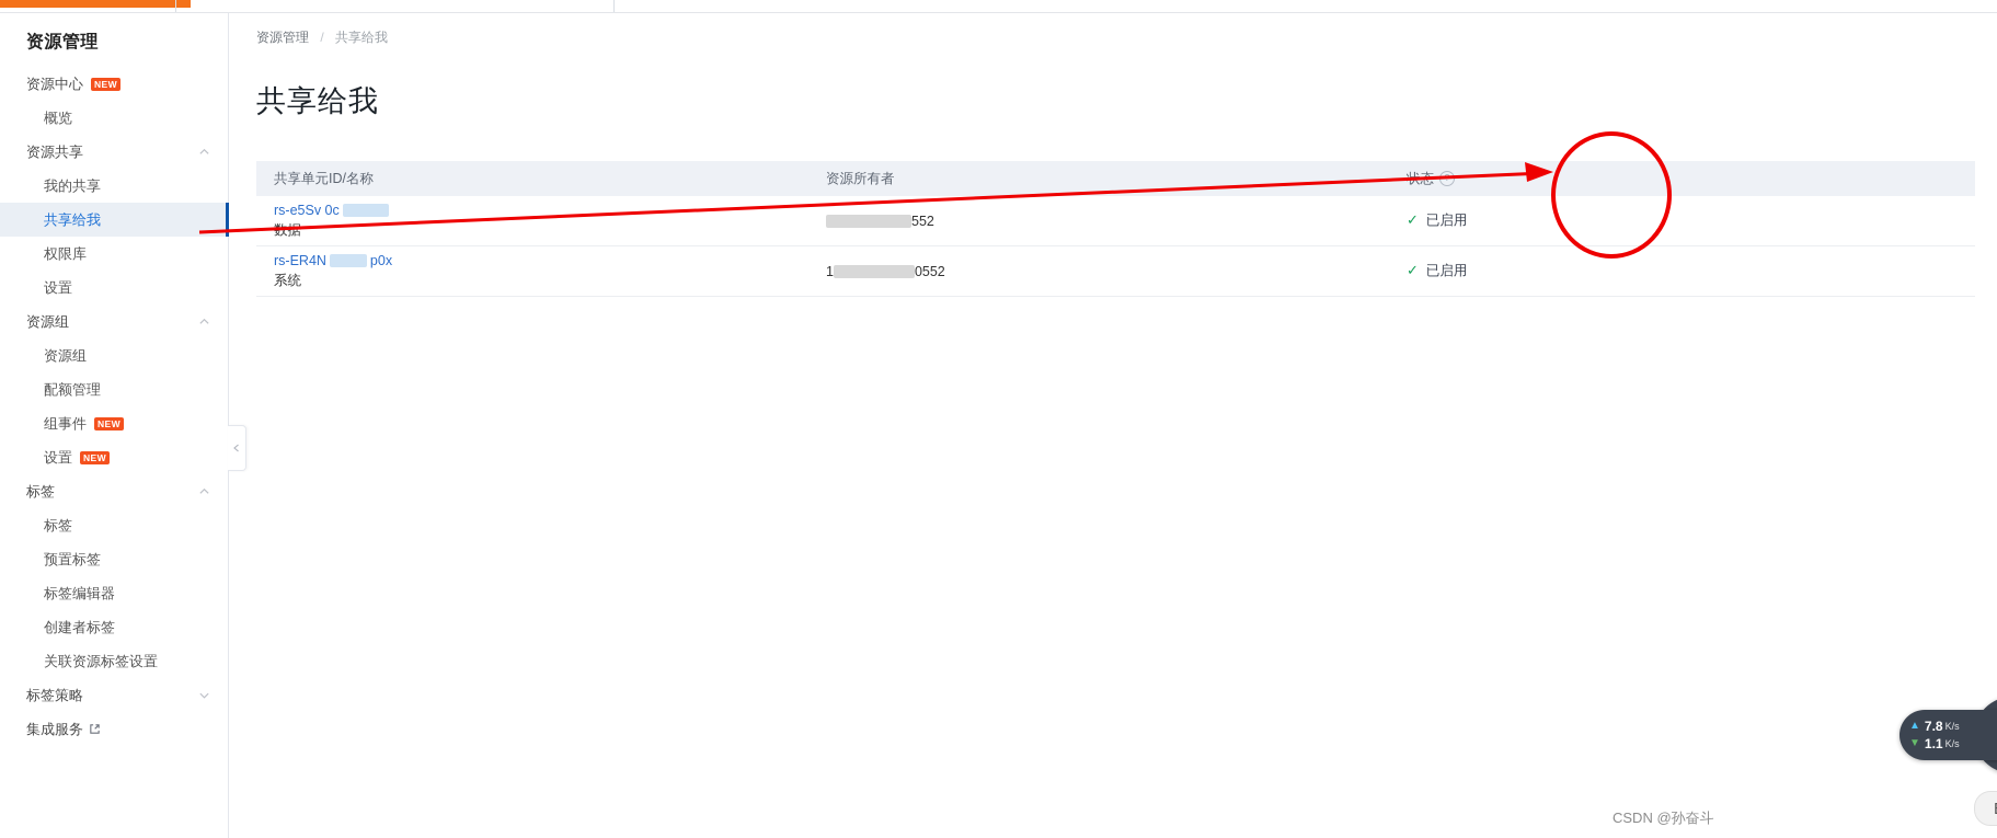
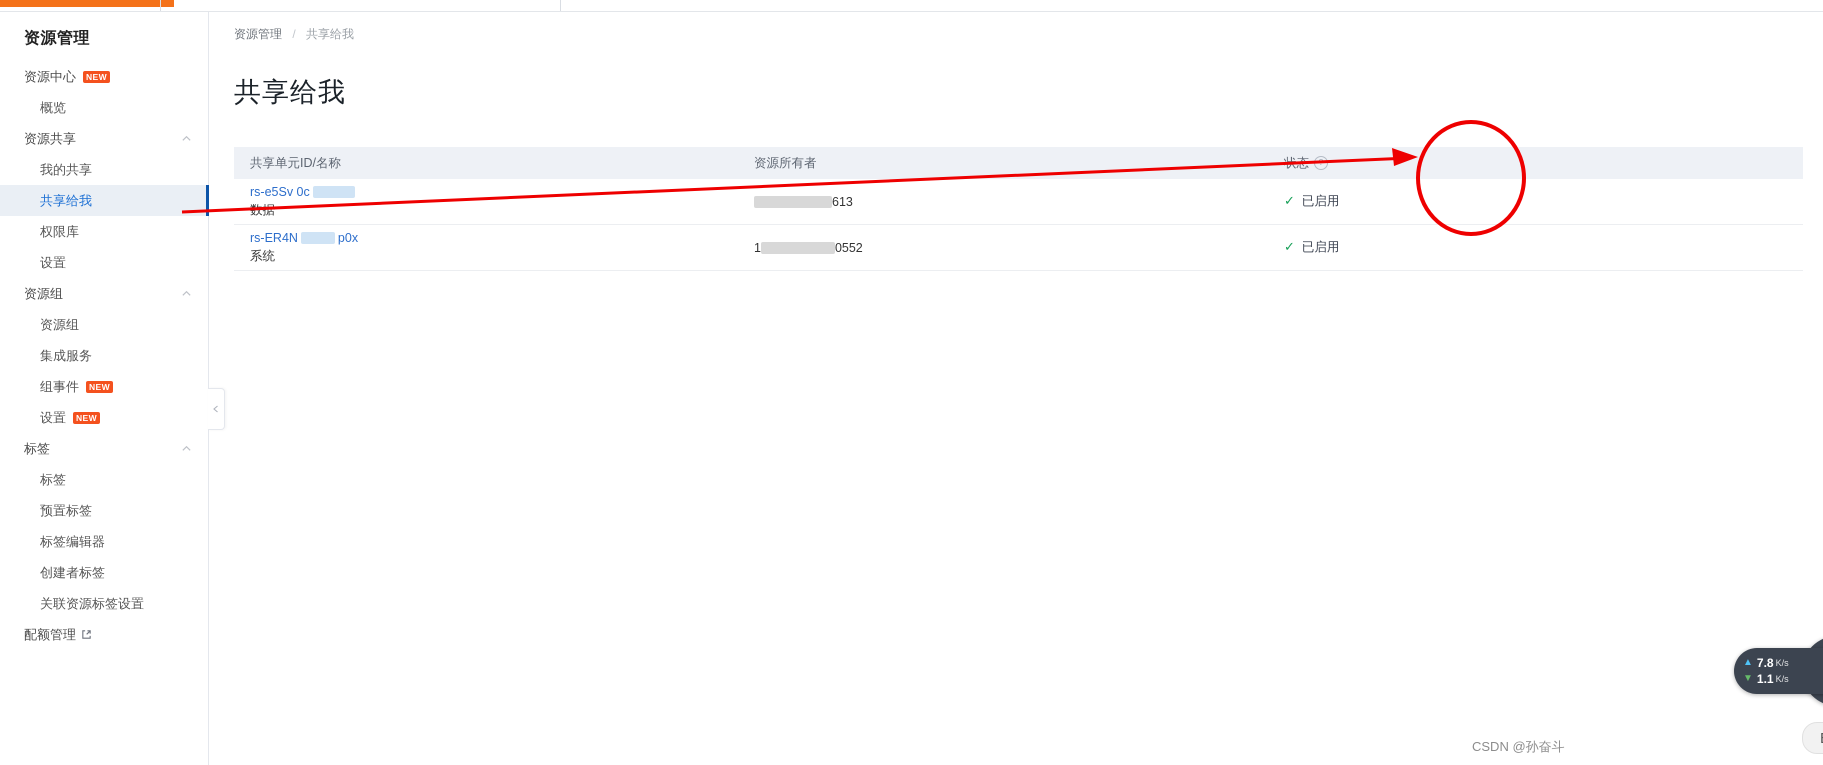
  资源管理
  资源中心
  NEW
  概览
  资源共享
  我的共享
  共享给我
  权限库
  设置
  资源组
  资源组
- 配额管理
+ 集成服务
  组事件
  NEW
  设置
  NEW
  标签
  标签
  预置标签
  标签编辑器
  创建者标签
  关联资源标签设置
- 标签策略
- 集成服务
+ 配额管理
  资源管理 / 共享给我
  共享给我
  共享单元ID/名称
  资源所有者
  rs-e5Sv 0c
- 552
+ 613
  ✓ 已启用
  rs-ER4N p0x
  系统
  1 0552
  ✓ 已启用
  ▲
  7.8
  K/s
  ▼
  1.1
  K/s
  CSDN @孙奋斗
